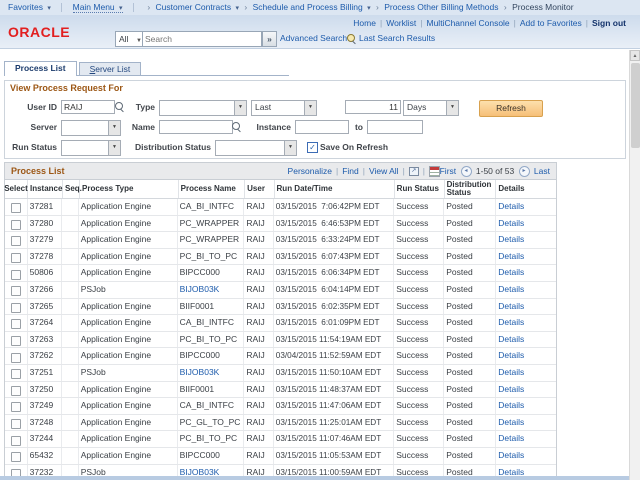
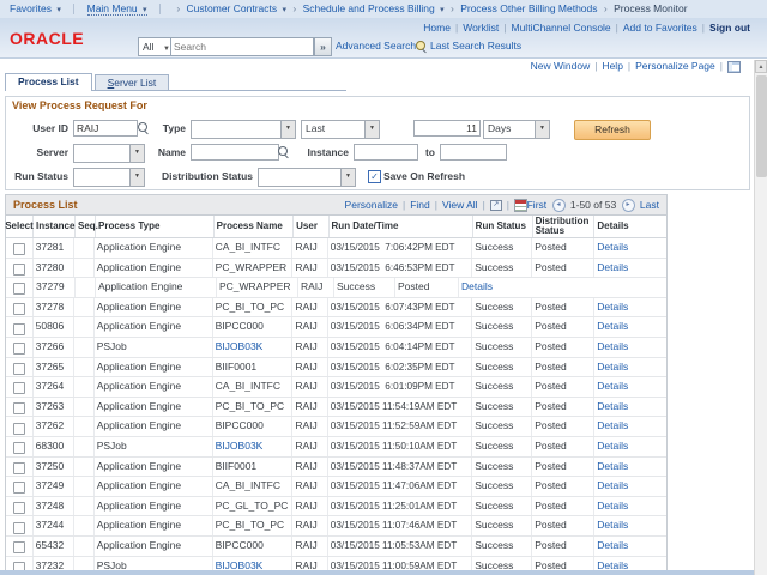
  Favorites Main Menu › Customer Contracts › Schedule and Process Billing › Process Other Billing Methods › Process Monitor
  ORACLE
  Home | Worklist | MultiChannel Console | Add to Favorites | Sign out
  All
  Search
  »
  Advanced Search
  Last Search Results
+ New Window | Help | Personalize Page |
  Process List
  Server List
  View Process Request For
  User ID
  RAIJ
  Type
  Last
  11
  Days
  Refresh
  Server
  Name
  Instance
  to
  Run Status
  Distribution Status
  ✓
  Save On Refresh
  Process List
  Personalize | Find | View All | |
  First 1-50 of 53 Last
  Select
  Instance
  Seq
  Process Type
  Process Name
  User
  Run Date/Time
  Run Status
  Distribution Status
  Details
  37281
  Application Engine
  CA_BI_INTFC
  RAIJ
  03/15/2015 7:06:42PM EDT
  Success
  Posted
  Details
  37280
  Application Engine
  PC_WRAPPER
  RAIJ
  03/15/2015 6:46:53PM EDT
  Success
  Posted
  Details
  37279
  Application Engine
  PC_WRAPPER
  RAIJ
- 03/15/2015 6:33:24PM EDT
  Success
  Posted
  Details
  37278
  Application Engine
  PC_BI_TO_PC
  RAIJ
  03/15/2015 6:07:43PM EDT
  Success
  Posted
  Details
  50806
  Application Engine
  BIPCC000
  RAIJ
  03/15/2015 6:06:34PM EDT
  Success
  Posted
  Details
  37266
  PSJob
  BIJOB03K
  RAIJ
  03/15/2015 6:04:14PM EDT
  Success
  Posted
  Details
  37265
  Application Engine
  BIIF0001
  RAIJ
  03/15/2015 6:02:35PM EDT
  Success
  Posted
  Details
  37264
  Application Engine
  CA_BI_INTFC
  RAIJ
  03/15/2015 6:01:09PM EDT
  Success
  Posted
  Details
  37263
  Application Engine
  PC_BI_TO_PC
  RAIJ
  03/15/2015 11:54:19AM EDT
  Success
  Posted
  Details
  37262
  Application Engine
  BIPCC000
  RAIJ
- 03/04/2015 11:52:59AM EDT
+ 03/15/2015 11:52:59AM EDT
  Success
  Posted
  Details
- 37251
+ 68300
  PSJob
  BIJOB03K
  RAIJ
  03/15/2015 11:50:10AM EDT
  Success
  Posted
  Details
  37250
  Application Engine
  BIIF0001
  RAIJ
  03/15/2015 11:48:37AM EDT
  Success
  Posted
  Details
  37249
  Application Engine
  CA_BI_INTFC
  RAIJ
  03/15/2015 11:47:06AM EDT
  Success
  Posted
  Details
  37248
  Application Engine
  PC_GL_TO_PC
  RAIJ
  03/15/2015 11:25:01AM EDT
  Success
  Posted
  Details
  37244
  Application Engine
  PC_BI_TO_PC
  RAIJ
  03/15/2015 11:07:46AM EDT
  Success
  Posted
  Details
  65432
  Application Engine
  BIPCC000
  RAIJ
  03/15/2015 11:05:53AM EDT
  Success
  Posted
  Details
  37232
  PSJob
  BIJOB03K
  RAIJ
  03/15/2015 11:00:59AM EDT
  Success
  Posted
  Details
